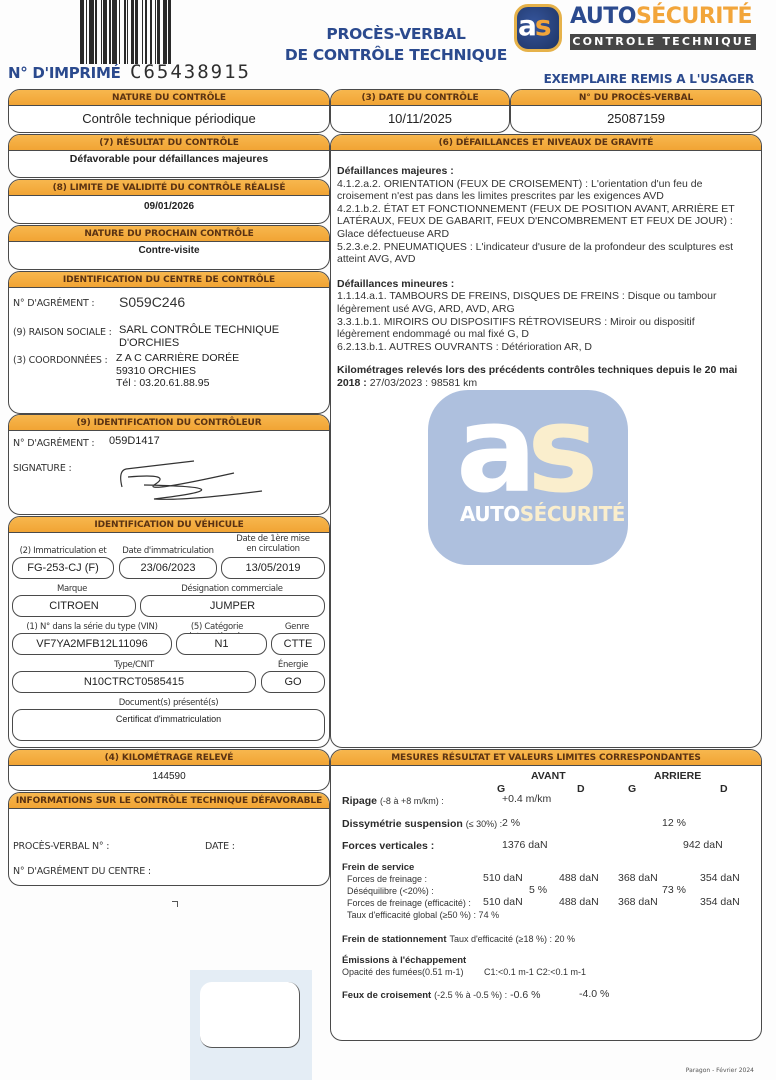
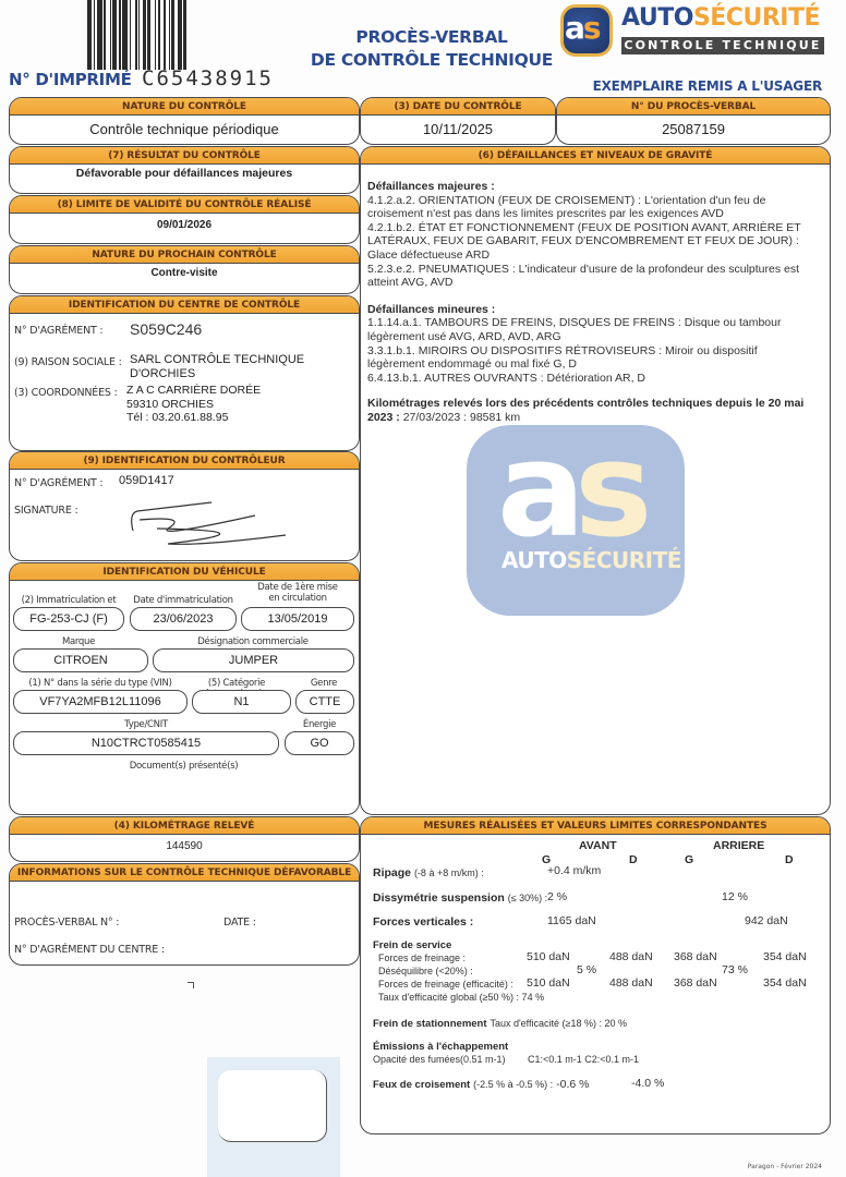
  PROCÈS-VERBAL
  DE CONTRÔLE TECHNIQUE
  as
  AUTOSÉCURITÉ
  CONTROLE TECHNIQUE
  N° D'IMPRIMÉ
  C65438915
  EXEMPLAIRE REMIS A L'USAGER
  NATURE DU CONTRÔLE
  Contrôle technique périodique
  (3) DATE DU CONTRÔLE
  10/11/2025
  N° DU PROCÈS-VERBAL
  25087159
  (7) RÉSULTAT DU CONTRÔLE
  Défavorable pour défaillances majeures
  (8) LIMITE DE VALIDITÉ DU CONTRÔLE RÉALISÉ
  09/01/2026
  NATURE DU PROCHAIN CONTRÔLE
  Contre-visite
  IDENTIFICATION DU CENTRE DE CONTRÔLE
  N° D'AGRÉMENT :
  S059C246
  (9) RAISON SOCIALE :
  SARL CONTRÔLE TECHNIQUE
  D'ORCHIES
  (3) COORDONNÉES :
  Z A C CARRIÈRE DORÉE
  59310 ORCHIES
  Tél : 03.20.61.88.95
  (9) IDENTIFICATION DU CONTRÔLEUR
  N° D'AGRÉMENT :
  059D1417
  SIGNATURE :
  IDENTIFICATION DU VÉHICULE
  (2) Immatriculation et
  Date d'immatriculation
  Date de 1ère mise
  en circulation
  FG-253-CJ (F)
  23/06/2023
  13/05/2019
  Marque
  Désignation commerciale
  CITROEN
  JUMPER
  (1) N° dans la série du type (VIN)
  Genre
  VF7YA2MFB12L11096
  N1
  CTTE
  Type/CNIT
  Énergie
  N10CTRCT0585415
  GO
  Document(s) présenté(s)
- Certificat d'immatriculation
  (4) KILOMÉTRAGE RELEVÉ
  144590
  INFORMATIONS SUR LE CONTRÔLE TECHNIQUE DÉFAVORABLE
  PROCÈS-VERBAL N° :
  DATE :
  N° D'AGRÉMENT DU CENTRE :
  (6) DÉFAILLANCES ET NIVEAUX DE GRAVITÉ
  Défaillances majeures :
  4.1.2.a.2. ORIENTATION (FEUX DE CROISEMENT) : L'orientation d'un feu de croisement n'est pas dans les limites prescrites par les exigences AVD
  4.2.1.b.2. ÉTAT ET FONCTIONNEMENT (FEUX DE POSITION AVANT, ARRIÈRE ET LATÉRAUX, FEUX DE GABARIT, FEUX D'ENCOMBREMENT ET FEUX DE JOUR) : Glace défectueuse ARD
  5.2.3.e.2. PNEUMATIQUES : L'indicateur d'usure de la profondeur des sculptures est atteint AVG, AVD
  Défaillances mineures :
  1.1.14.a.1. TAMBOURS DE FREINS, DISQUES DE FREINS : Disque ou tambour légèrement usé AVG, ARD, AVD, ARG
  3.3.1.b.1. MIROIRS OU DISPOSITIFS RÉTROVISEURS : Miroir ou dispositif légèrement endommagé ou mal fixé G, D
- 6.2.13.b.1. AUTRES OUVRANTS : Détérioration AR, D
+ 6.4.13.b.1. AUTRES OUVRANTS : Détérioration AR, D
- Kilométrages relevés lors des précédents contrôles techniques depuis le 20 mai 2018 : 27/03/2023 : 98581 km
+ Kilométrages relevés lors des précédents contrôles techniques depuis le 20 mai 2023 : 27/03/2023 : 98581 km
  as
  AUTOSÉCURITÉ
- MESURES RÉSULTAT ET VALEURS LIMITES CORRESPONDANTES
+ MESURES RÉALISÉES ET VALEURS LIMITES CORRESPONDANTES
  AVANT
  ARRIERE
  G
  D
  G
  D
  Ripage (-8 à +8 m/km) :
  +0.4 m/km
  Dissymétrie suspension (≤ 30%) :
  2 %
  12 %
  Forces verticales :
- 1376 daN
+ 1165 daN
  942 daN
  Frein de service
  Forces de freinage :
  510 daN
  488 daN
  368 daN
  354 daN
  Déséquilibre (<20%) :
  5 %
  73 %
  Forces de freinage (efficacité) :
  510 daN
  488 daN
  368 daN
  354 daN
  Taux d'efficacité global (≥50 %) : 74 %
  Frein de stationnement Taux d'efficacité (≥18 %) : 20 %
  Émissions à l'échappement
  Opacité des fumées(0.51 m-1)
  C1:<0.1 m-1 C2:<0.1 m-1
  Feux de croisement (-2.5 % à -0.5 %) : -0.6 %
  -4.0 %
